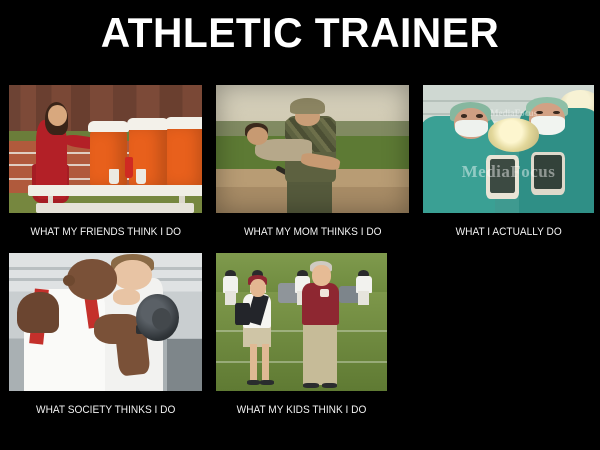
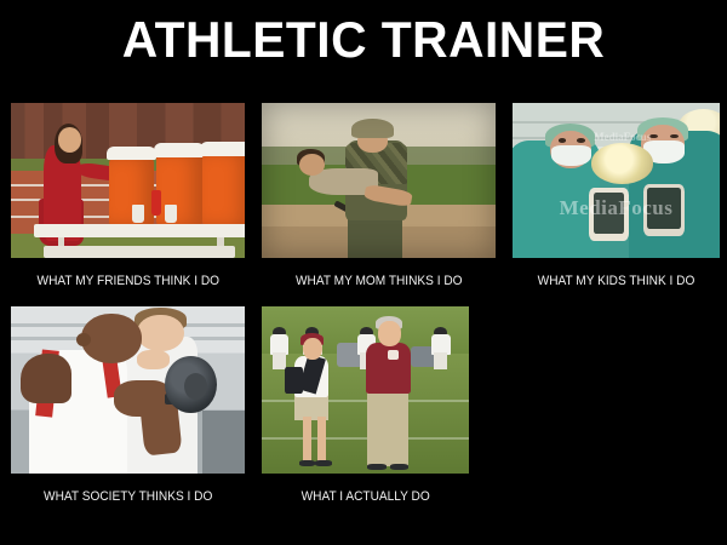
  ATHLETIC TRAINER
  WHAT MY FRIENDS THINK I DO
  WHAT MY MOM THINKS I DO
  MediaFocus
  MediaFocus
- WHAT I ACTUALLY DO
+ WHAT MY KIDS THINK I DO
  WHAT SOCIETY THINKS I DO
- WHAT MY KIDS THINK I DO
+ WHAT I ACTUALLY DO
